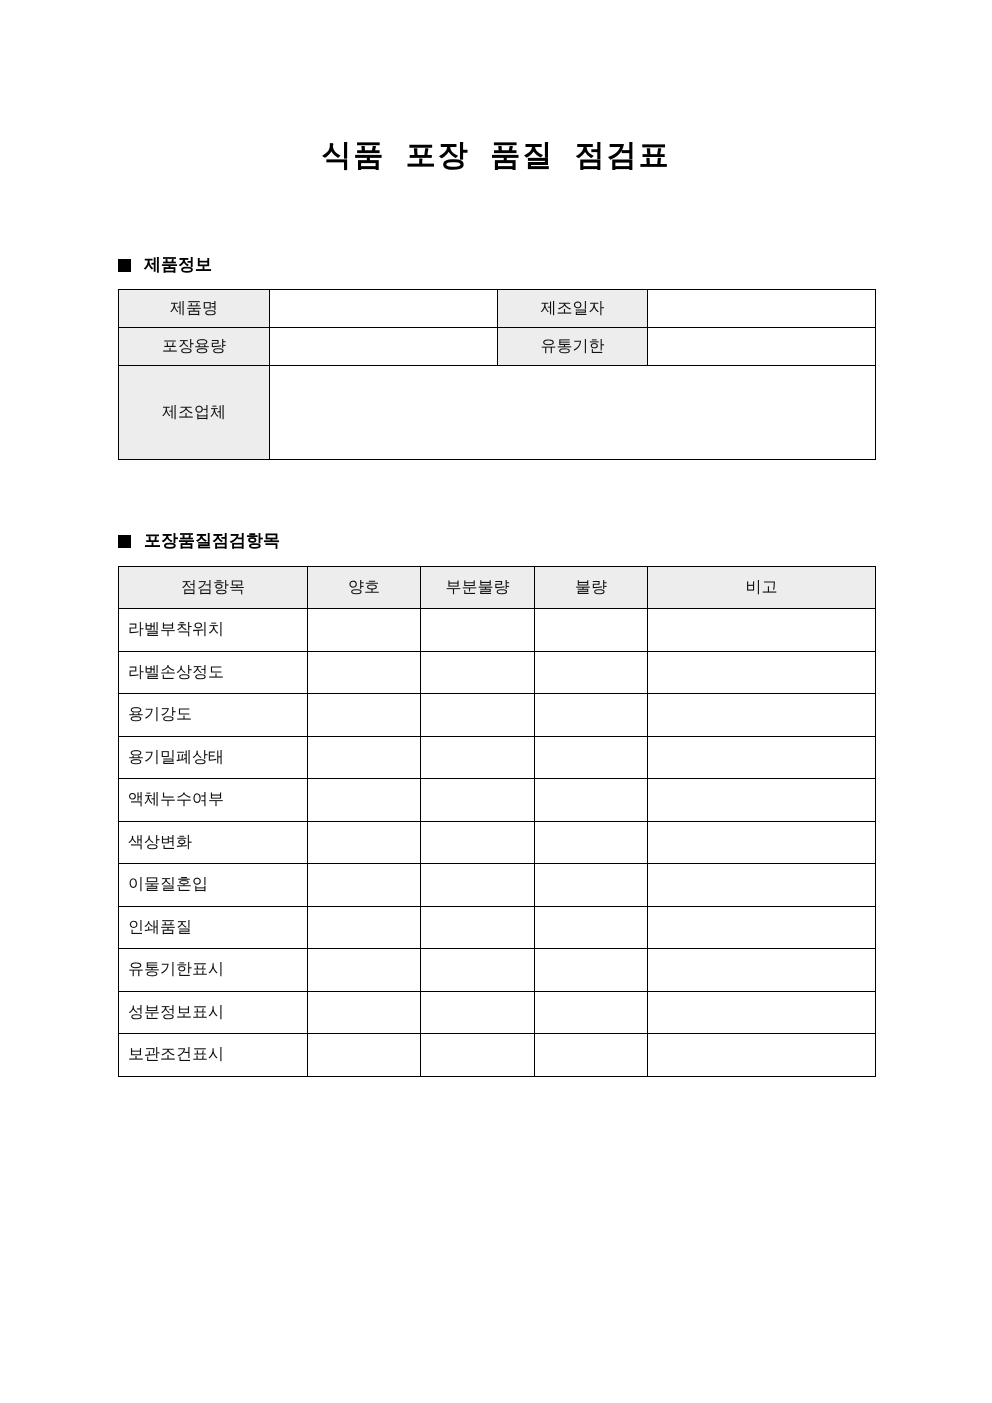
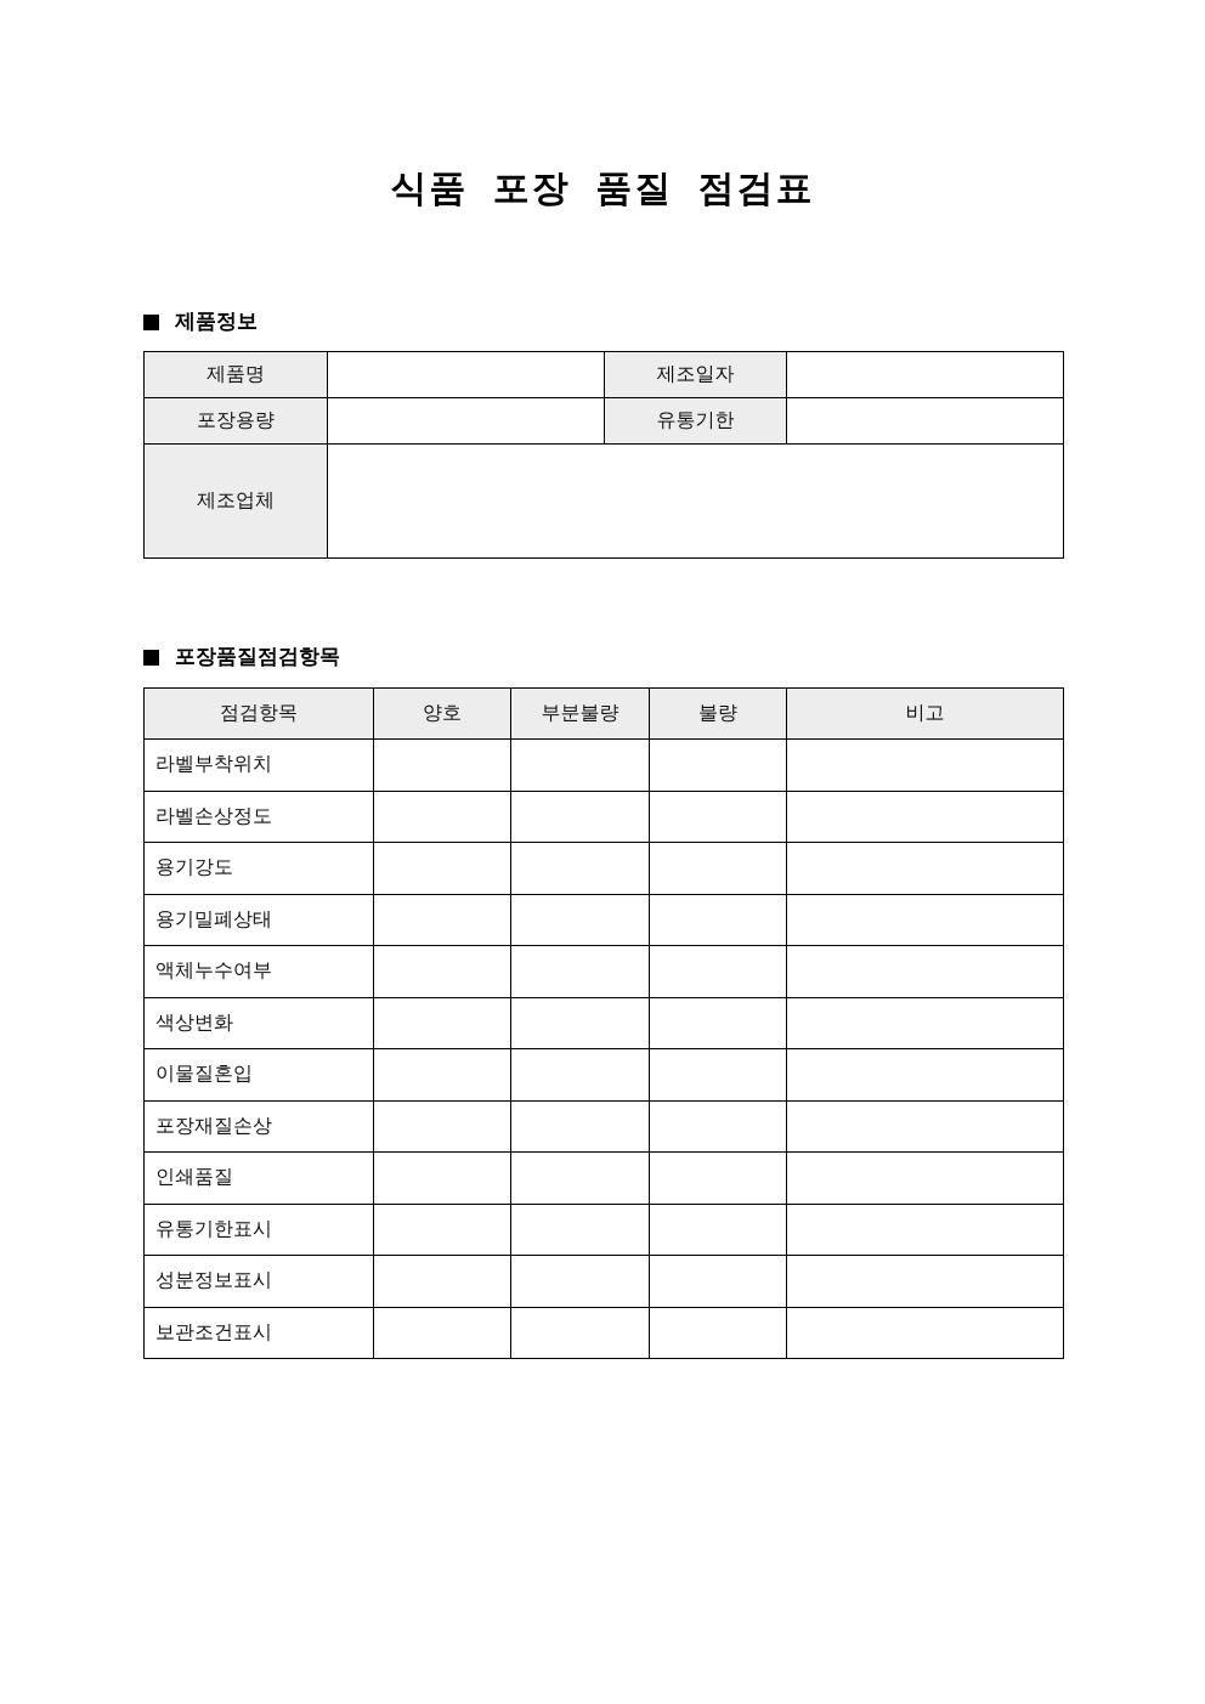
  식품 포장 품질 점검표
  제품정보
  제품명		제조일자
  포장용량		유통기한
  제조업체
  포장품질점검항목
  점검항목	양호	부분불량	불량	비고
  라벨부착위치
  라벨손상정도
  용기강도
  용기밀폐상태
  액체누수여부
  색상변화
  이물질혼입
+ 포장재질손상
  인쇄품질
  유통기한표시
  성분정보표시
  보관조건표시
